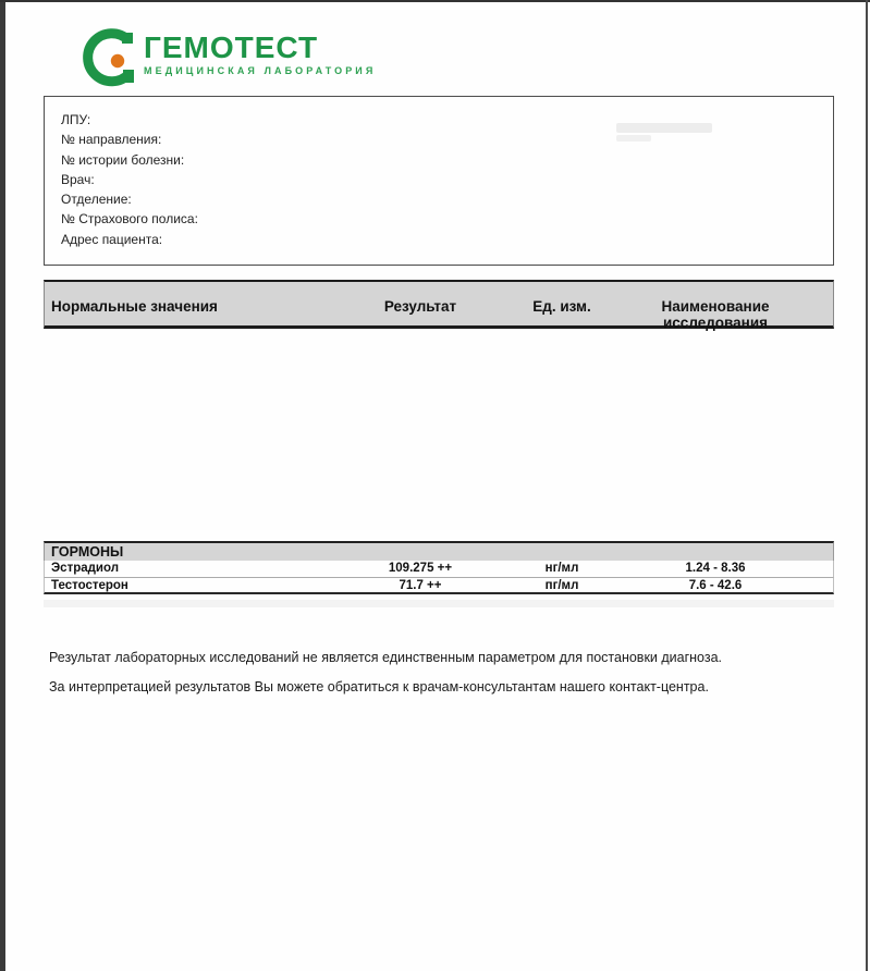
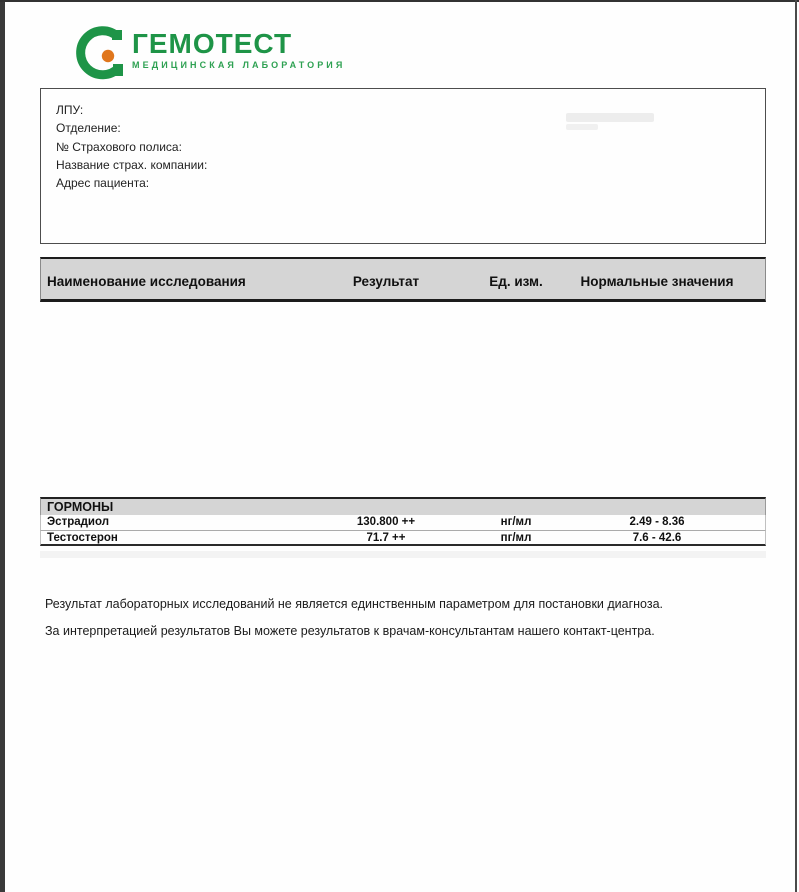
  ГЕМОТЕСТ
  МЕДИЦИНСКАЯ ЛАБОРАТОРИЯ
  ЛПУ:
- № направления:
- № истории болезни:
- Врач:
  Отделение:
  № Страхового полиса:
+ Название страх. компании:
  Адрес пациента:
- Нормальные значения
+ Наименование исследования
  Результат
  Ед. изм.
- Наименование исследования
+ Нормальные значения
  ГОРМОНЫ
  Эстрадиол
- 109.275 ++
+ 130.800 ++
  нг/мл
- 1.24 - 8.36
+ 2.49 - 8.36
  Тестостерон
  71.7 ++
  пг/мл
  7.6 - 42.6
  Результат лабораторных исследований не является единственным параметром для постановки диагноза.
- За интерпретацией результатов Вы можете обратиться к врачам-консультантам нашего контакт-центра.
+ За интерпретацией результатов Вы можете результатов к врачам-консультантам нашего контакт-центра.
